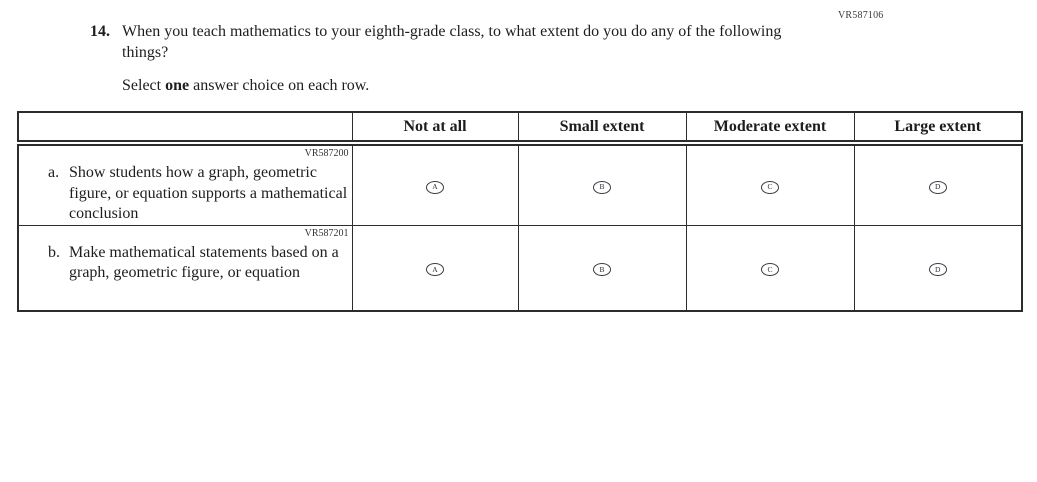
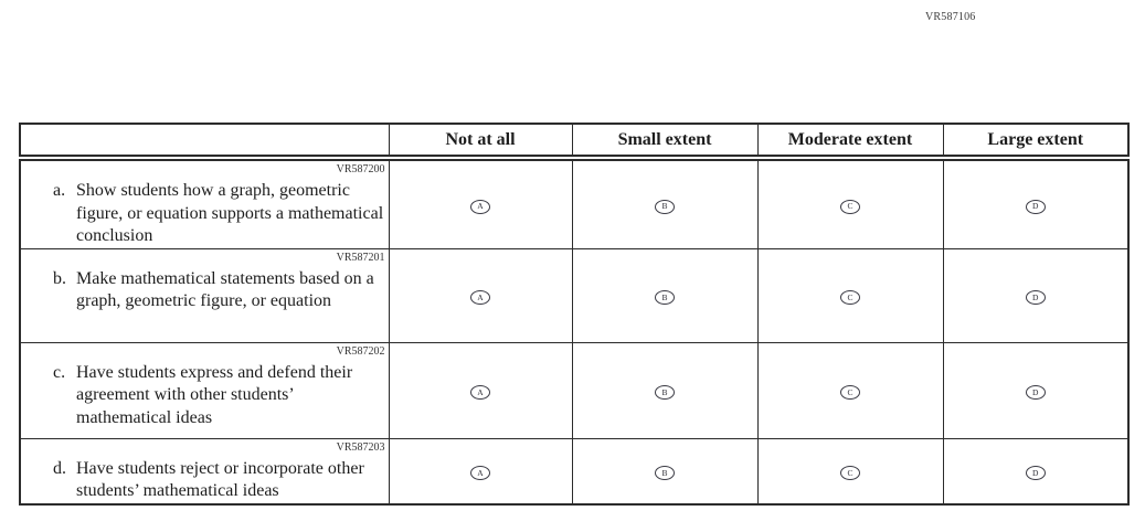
  VR587106
- 14.
- When you teach mathematics to your eighth-grade class, to what extent do you do any of the following things?
- Select one answer choice on each row.
  	Not at all	Small extent	Moderate extent	Large extent
  VR587200 a. Show students how a graph, geometric figure, or equation supports a mathematical conclusion	A	B	C	D
  VR587201 b. Make mathematical statements based on a graph, geometric figure, or equation	A	B	C	D
+ VR587202 c. Have students express and defend their agreement with other students’ mathematical ideas	A	B	C	D
+ VR587203 d. Have students reject or incorporate other students’ mathematical ideas	A	B	C	D
